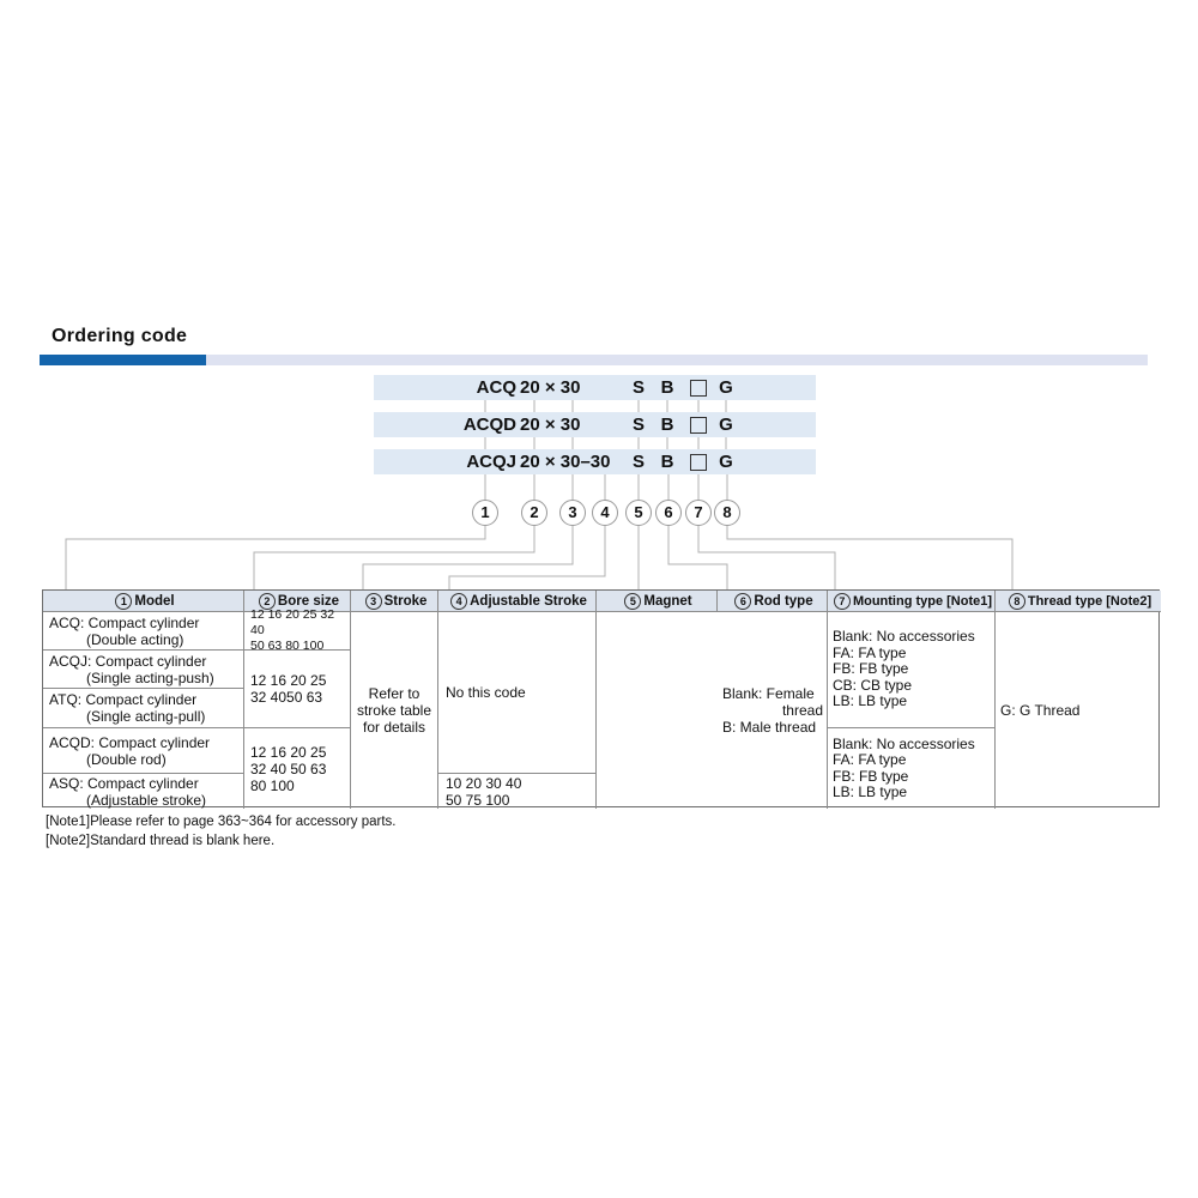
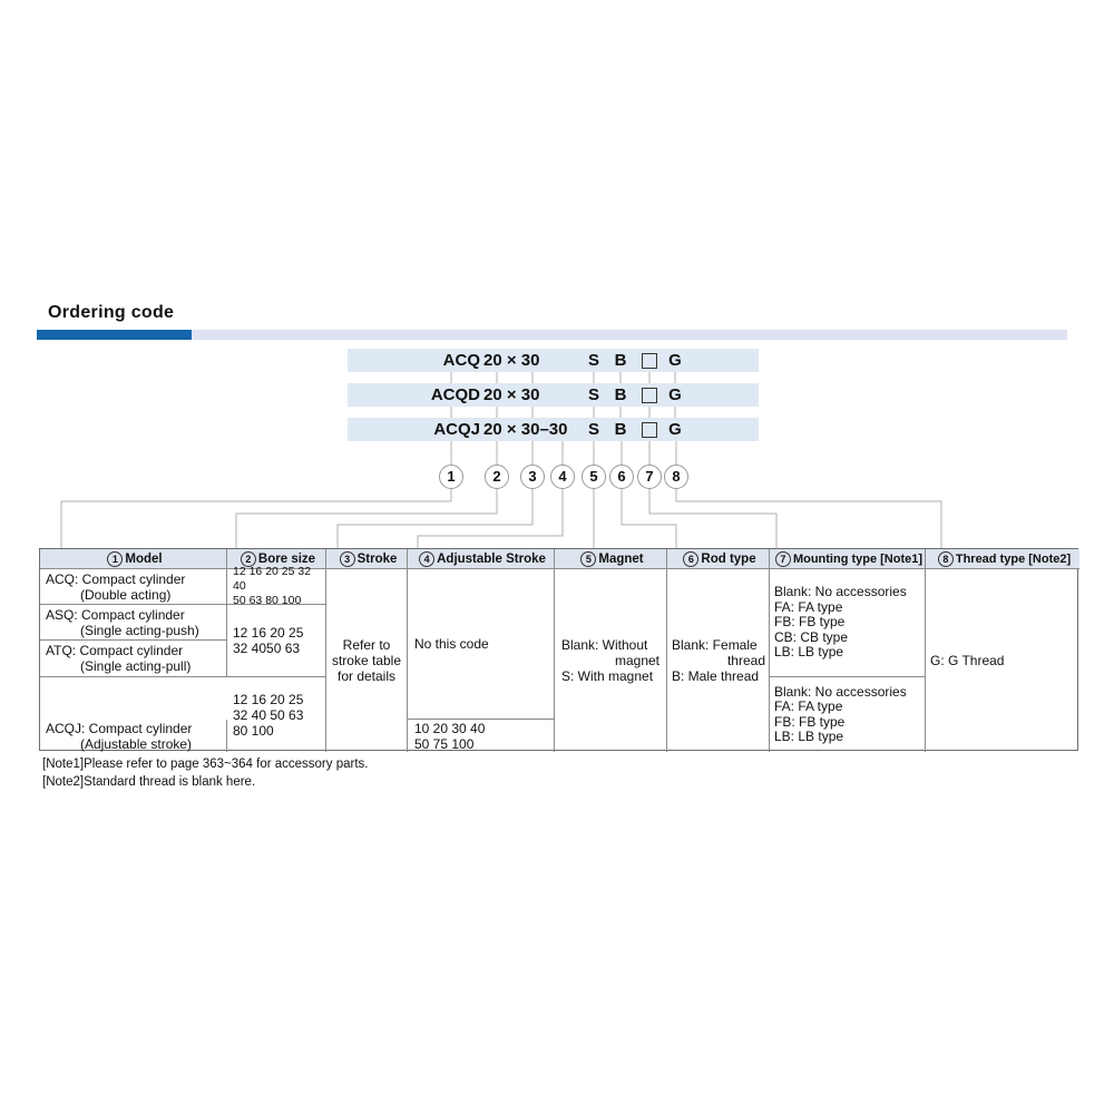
  Ordering code
  ACQ
  20 × 30
  S
  B
  G
  ACQD
  20 × 30
  S
  B
  G
  ACQJ
  20 × 30–30
  S
  B
  G
  1
  2
  3
  4
  5
  6
  7
  8
  1
  Model
  2
  Bore size
  3
  Stroke
  4
  Adjustable Stroke
  5
  Magnet
  6
  Rod type
  7
  Mounting type [Note1]
  8
  Thread type [Note2]
  ACQ: Compact cylinder
  (Double acting)
- ACQJ: Compact cylinder
+ ASQ: Compact cylinder
  (Single acting-push)
  ATQ: Compact cylinder
  (Single acting-pull)
- ACQD: Compact cylinder
- (Double rod)
- ASQ: Compact cylinder
+ ACQJ: Compact cylinder
  (Adjustable stroke)
  12 16 20 25 32 40
  50 63 80 100
  12 16 20 25
  32 4050 63
  12 16 20 25
  32 40 50 63
  80 100
  Refer to
  stroke table
  for details
  No this code
  10 20 30 40
  50 75 100
+ Blank: Without
+ magnet
+ S: With magnet
  Blank: Female
  thread
  B: Male thread
  Blank: No accessories
  FA: FA type
  FB: FB type
  CB: CB type
  LB: LB type
  Blank: No accessories
  FA: FA type
  FB: FB type
  LB: LB type
  G: G Thread
  [Note1]Please refer to page 363~364 for accessory parts.
  [Note2]Standard thread is blank here.
